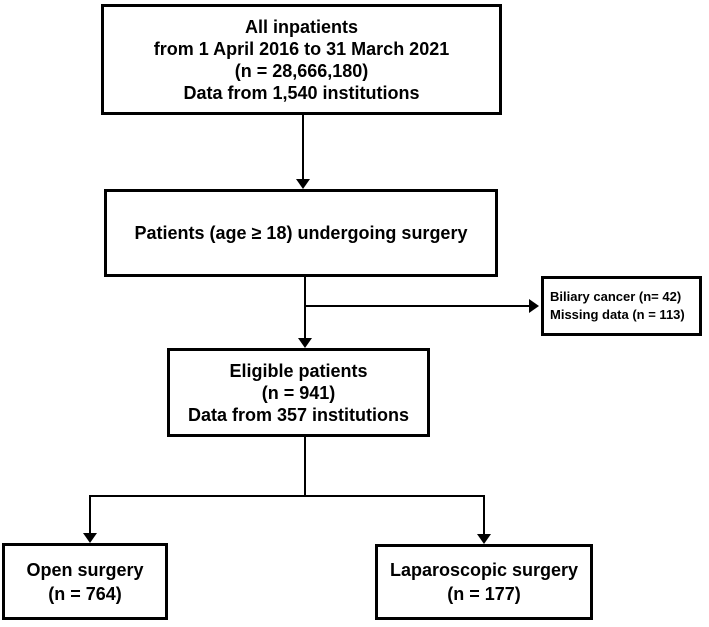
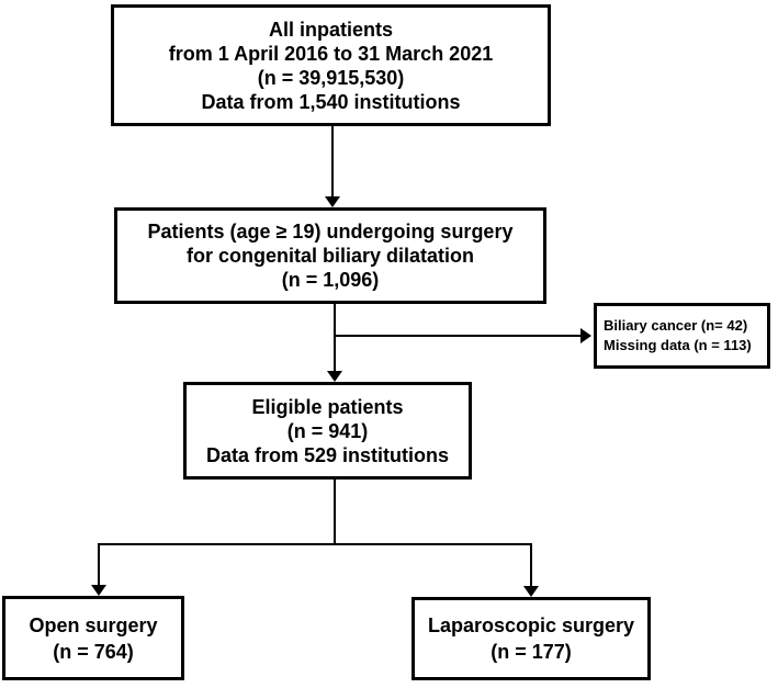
  All inpatients
  from 1 April 2016 to 31 March 2021
- (n = 28,666,180)
+ (n = 39,915,530)
  Data from 1,540 institutions
- Patients (age ≥ 18) undergoing surgery
+ Patients (age ≥ 19) undergoing surgery
+ for congenital biliary dilatation
+ (n = 1,096)
  Biliary cancer (n= 42)
  Missing data (n = 113)
  Eligible patients
  (n = 941)
- Data from 357 institutions
+ Data from 529 institutions
  Open surgery
  (n = 764)
  Laparoscopic surgery
  (n = 177)
